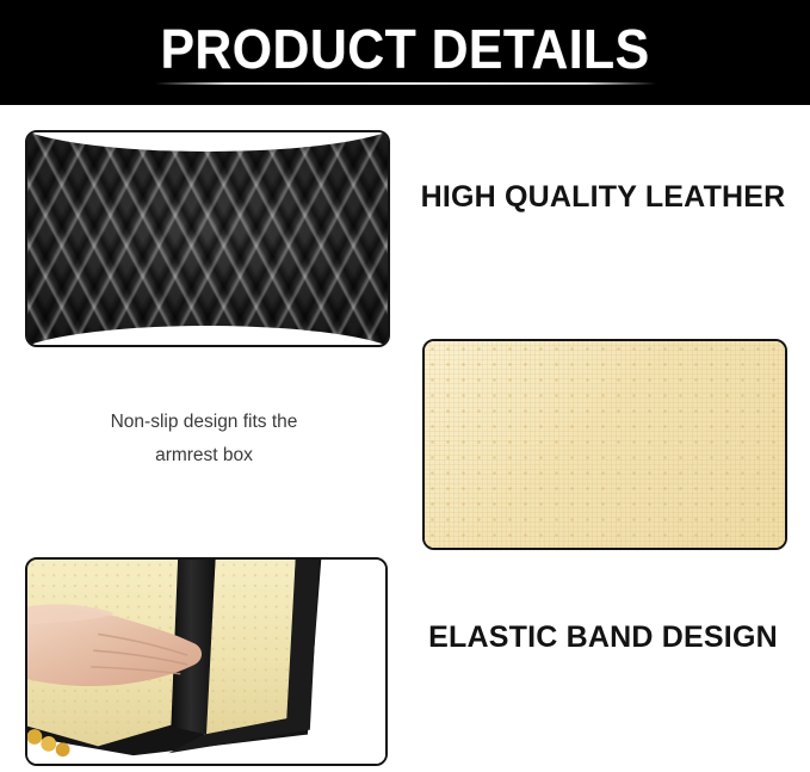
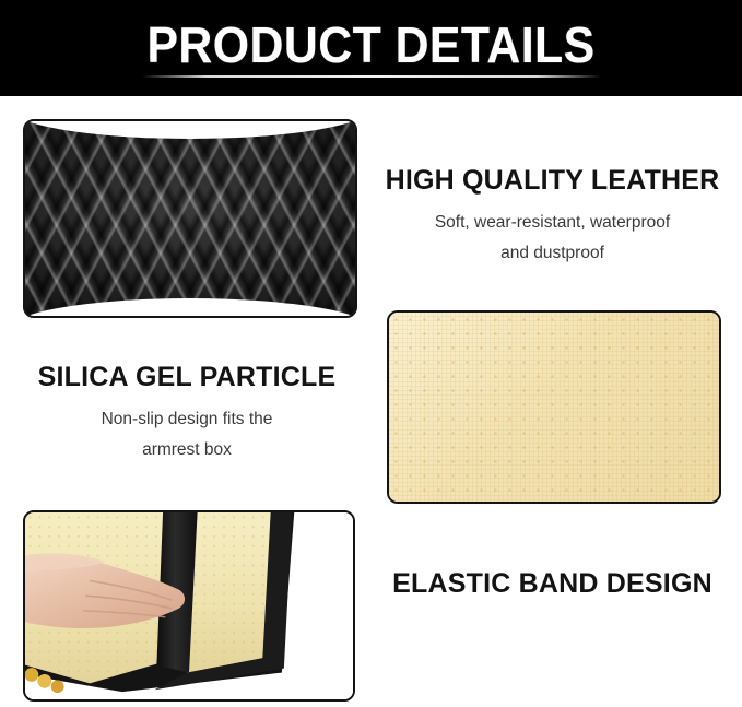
  PRODUCT DETAILS
  HIGH QUALITY LEATHER
+ Soft, wear-resistant, waterproof
+ and dustproof
+ SILICA GEL PARTICLE
  Non-slip design fits the
  armrest box
  ELASTIC BAND DESIGN
